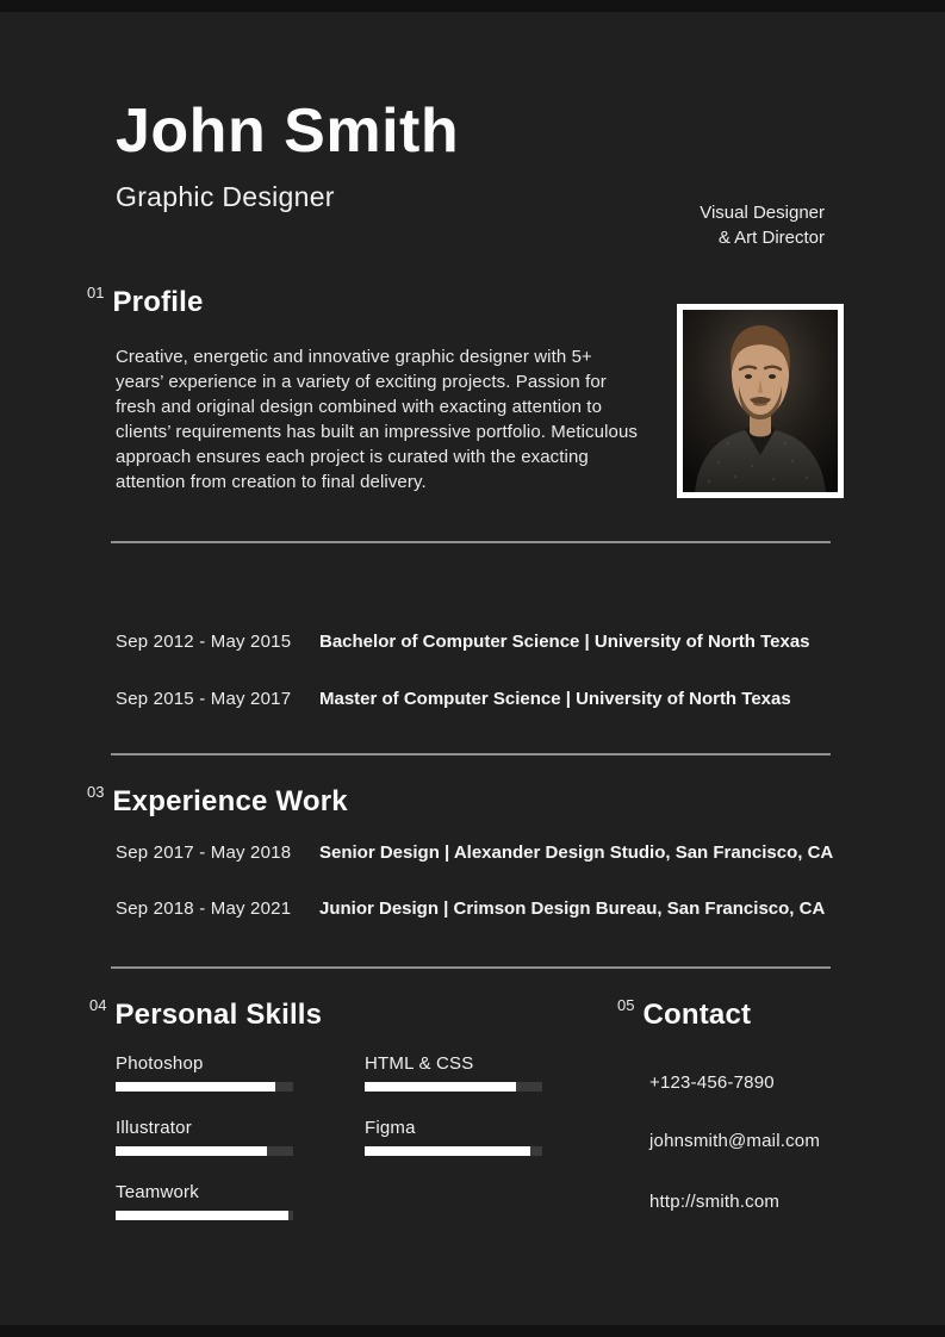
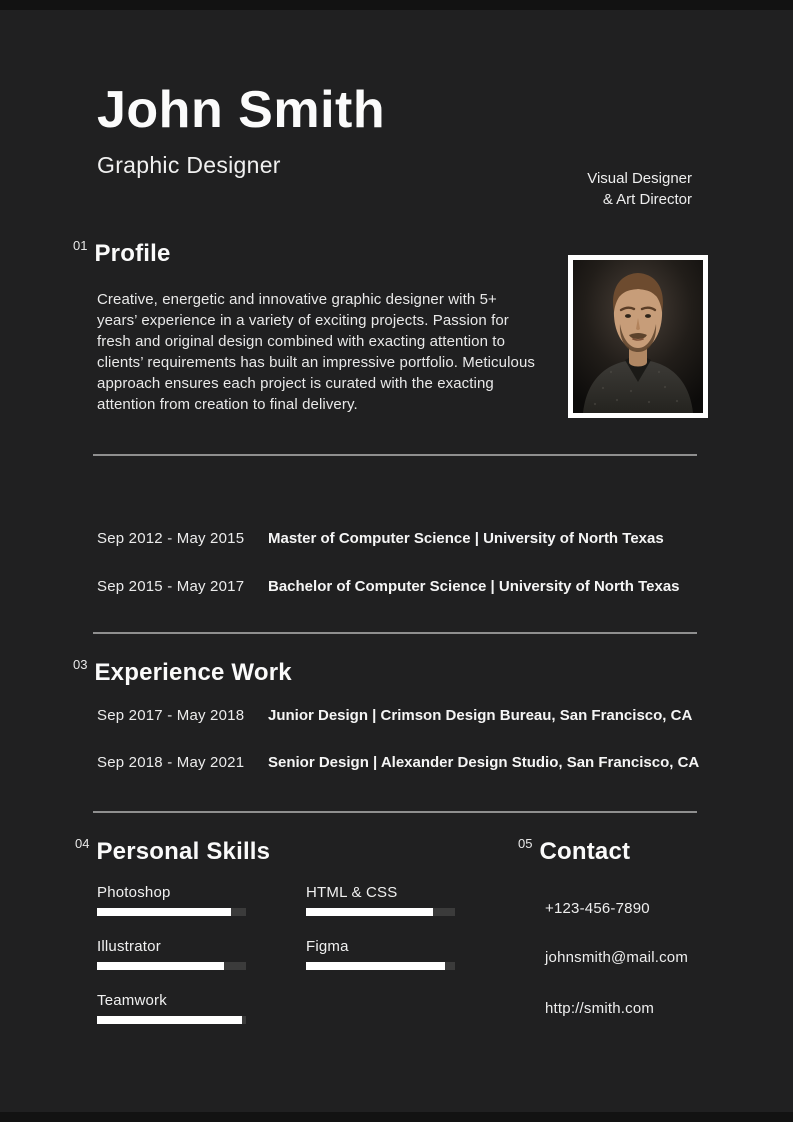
  John Smith
  Graphic Designer
  Visual Designer
  & Art Director
  01
  Profile
  Creative, energetic and innovative graphic designer with 5+ years’ experience in a variety of exciting projects. Passion for fresh and original design combined with exacting attention to clients’ requirements has built an impressive portfolio. Meticulous approach ensures each project is curated with the exacting attention from creation to final delivery.
  Sep 2012 - May 2015
- Bachelor of Computer Science | University of North Texas
+ Master of Computer Science | University of North Texas
  Sep 2015 - May 2017
- Master of Computer Science | University of North Texas
+ Bachelor of Computer Science | University of North Texas
  03
  Experience Work
  Sep 2017 - May 2018
- Senior Design | Alexander Design Studio, San Francisco, CA
+ Junior Design | Crimson Design Bureau, San Francisco, CA
  Sep 2018 - May 2021
- Junior Design | Crimson Design Bureau, San Francisco, CA
+ Senior Design | Alexander Design Studio, San Francisco, CA
  04
  Personal Skills
  Photoshop
  HTML & CSS
  Illustrator
  Figma
  Teamwork
  05
  Contact
  +123-456-7890
  johnsmith@mail.com
  http://smith.com
